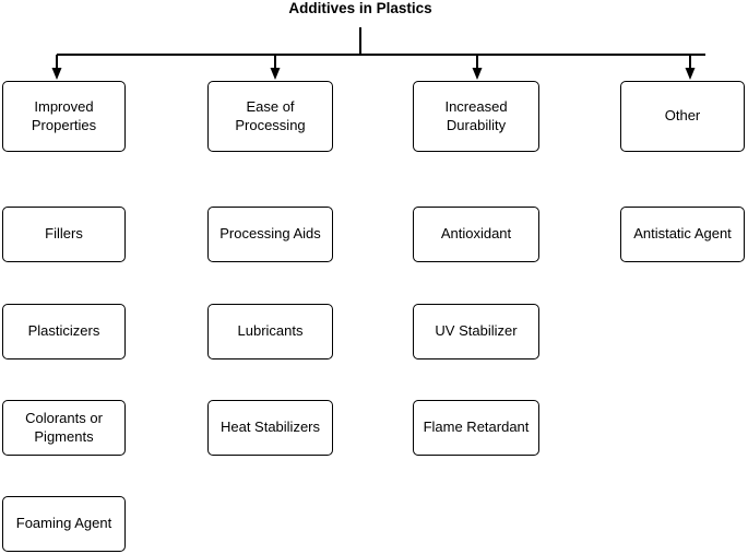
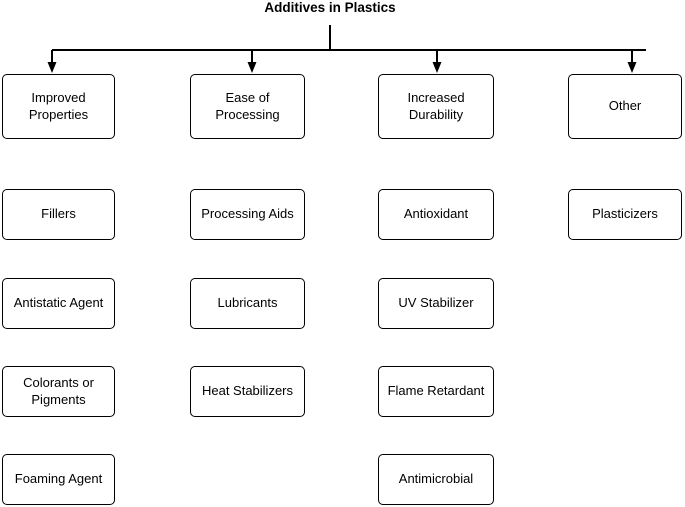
  Additives in Plastics
  Improved Properties
  Ease of Processing
  Increased Durability
  Other
  Fillers
- Plasticizers
+ Antistatic Agent
  Colorants or Pigments
  Foaming Agent
  Processing Aids
  Lubricants
  Heat Stabilizers
  Antioxidant
  UV Stabilizer
  Flame Retardant
+ Antimicrobial
- Antistatic Agent
+ Plasticizers
